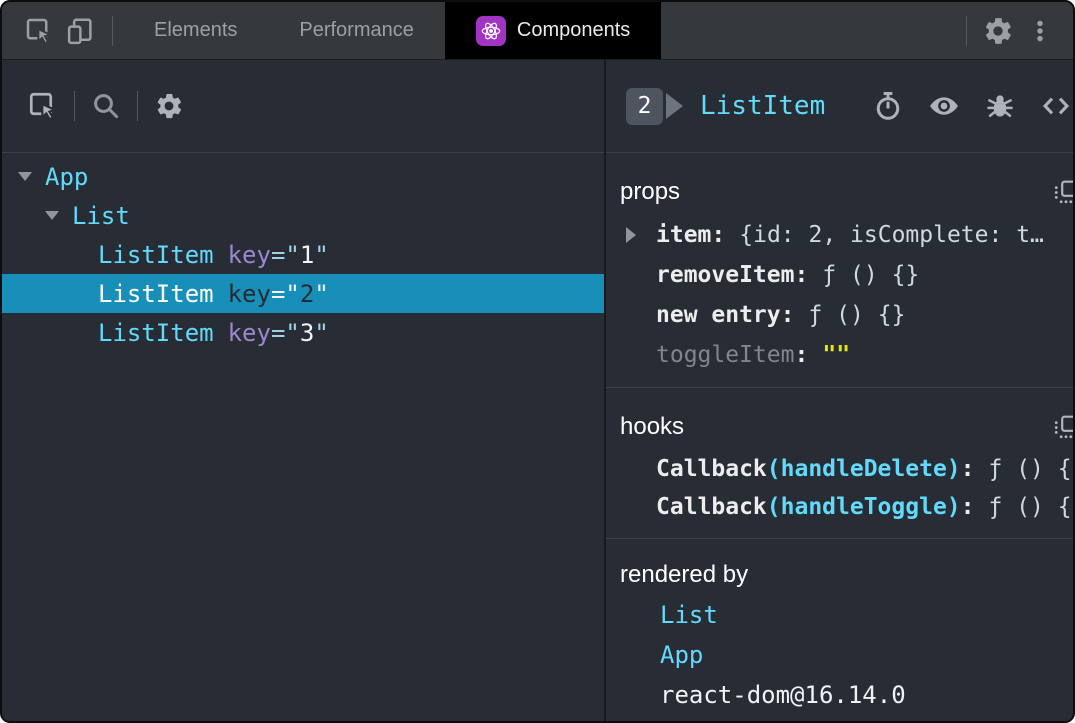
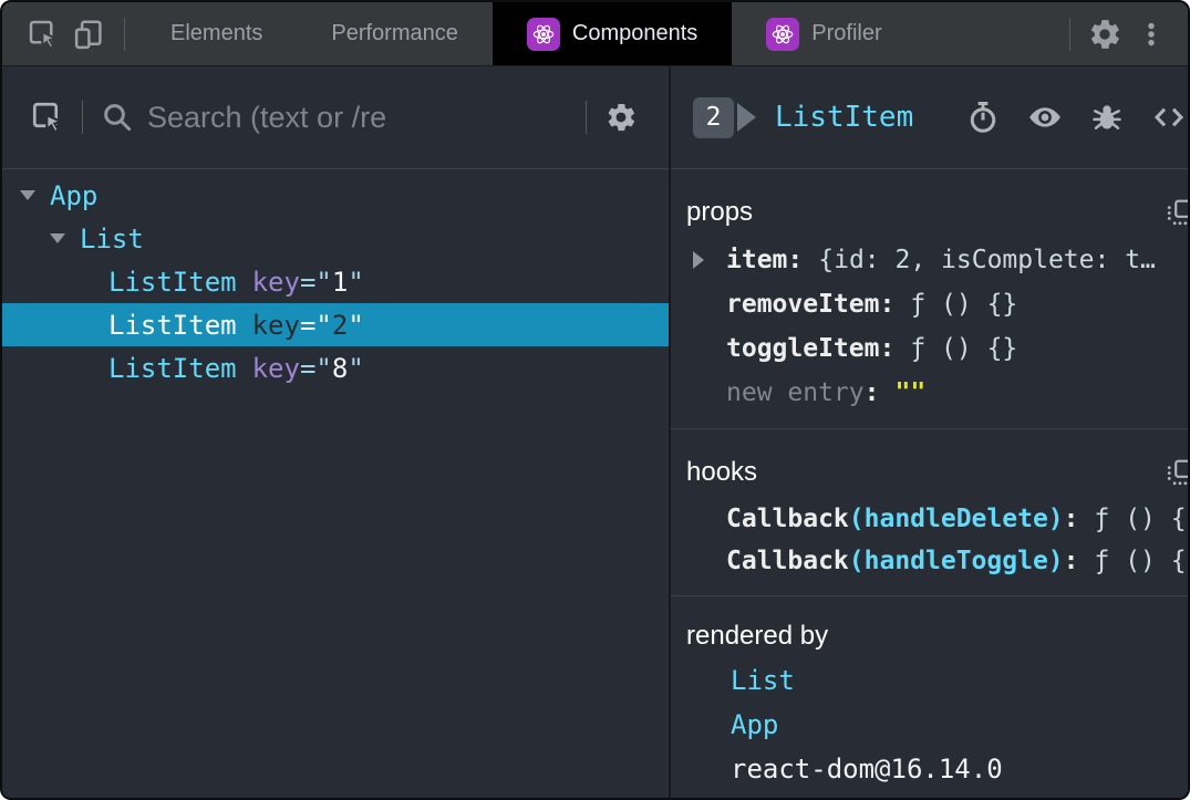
  Elements
  Performance
  Components
+ Profiler
+ Search (text or /re
  App
  List
  ListItem
  key="1"
  ListItem
  key="2"
  ListItem
- key="3"
+ key="8"
  2
  ListItem
  props
  item
  :
  {id: 2, isComplete: t…
  removeItem
  :
  ƒ () {}
- new entry
+ toggleItem
  :
  ƒ () {}
- toggleItem
+ new entry
  :
  ""
  hooks
  Callback
  (handleDelete)
  :
  ƒ () {
  Callback
  (handleToggle)
  :
  ƒ () {
  rendered by
  List
  App
  react-dom@16.14.0
